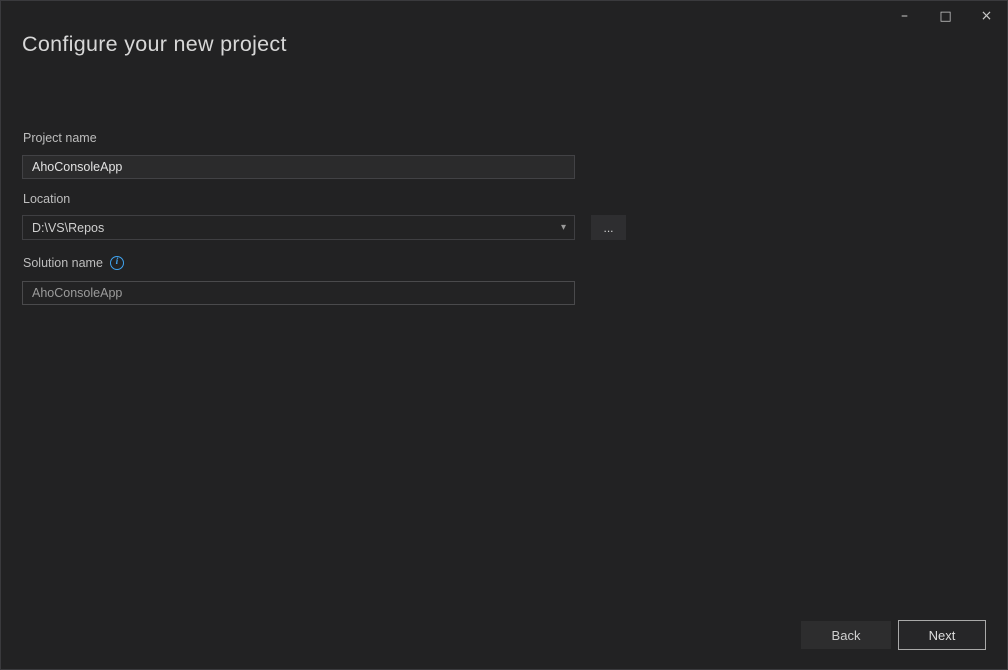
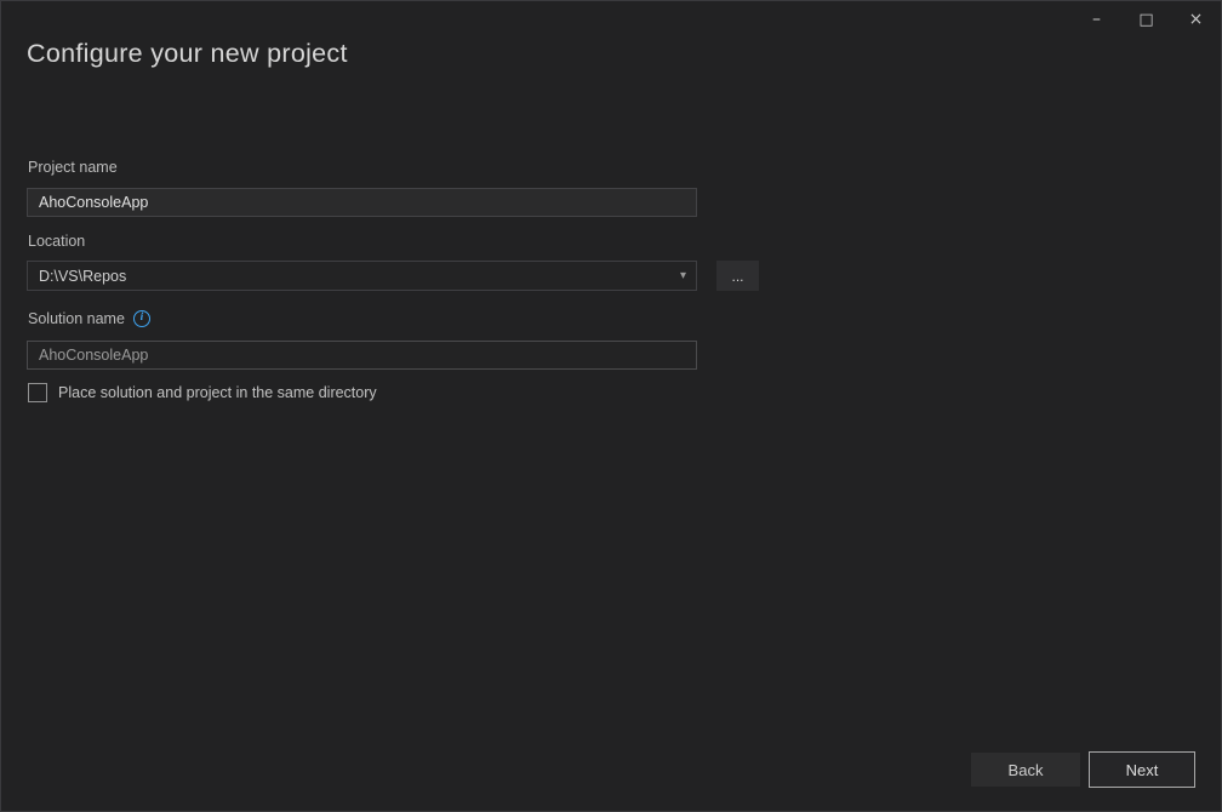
  –
  □
  ×
  Configure your new project
  Project name
  AhoConsoleApp
  Location
  D:\VS\Repos
  ▾
  ...
  Solution name
  i
  AhoConsoleApp
+ Place solution and project in the same directory
  Back
  Next
